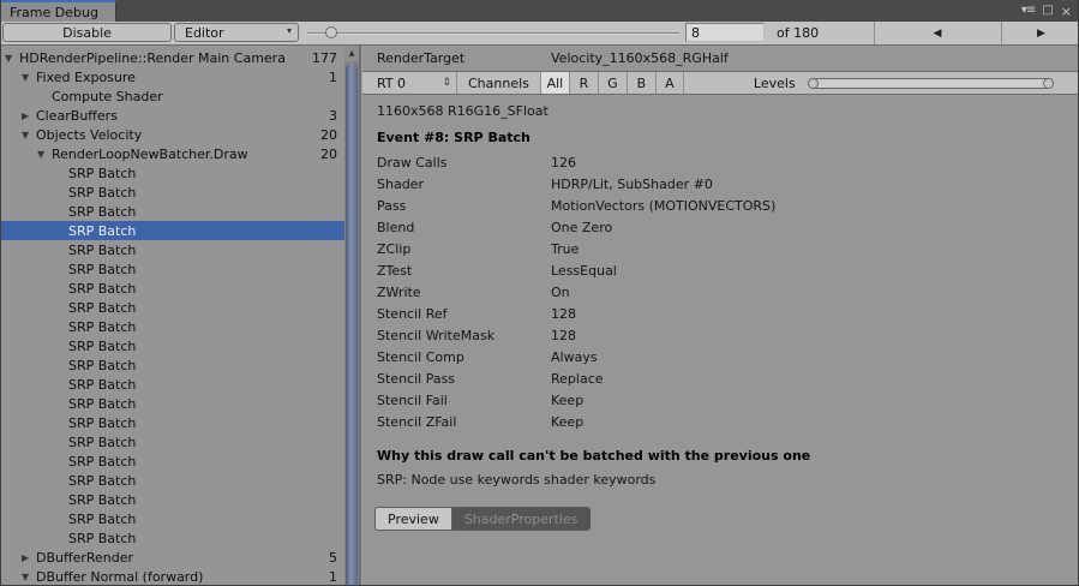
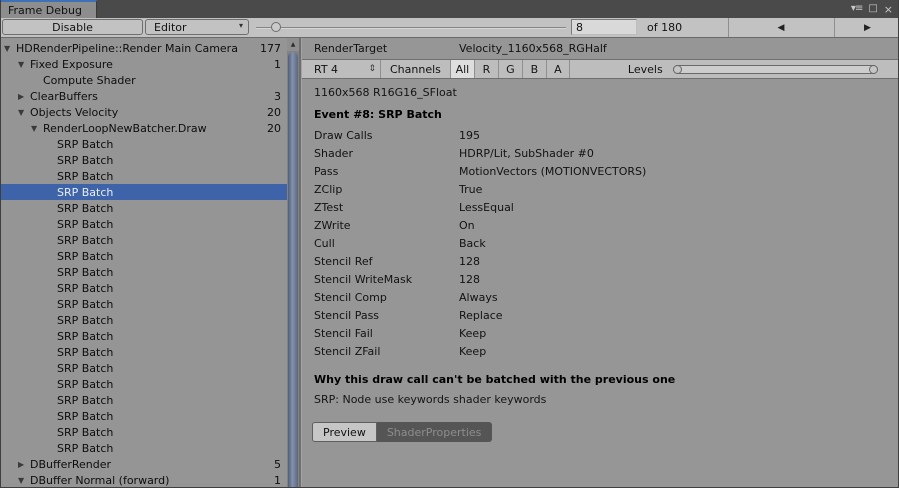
  Frame Debug
  ▾≡
  □
  ×
  Disable
  Editor
  ▾
  8
  of 180
  ◀
  ▶
  ▼
  HDRenderPipeline::Render Main Camera
  177
  ▼
  Fixed Exposure
  1
  Compute Shader
  ▶
  ClearBuffers
  3
  ▼
  Objects Velocity
  20
  ▼
  RenderLoopNewBatcher.Draw
  20
  SRP Batch
  SRP Batch
  SRP Batch
  SRP Batch
  SRP Batch
  SRP Batch
  SRP Batch
  SRP Batch
  SRP Batch
  SRP Batch
  SRP Batch
  SRP Batch
  SRP Batch
  SRP Batch
  SRP Batch
  SRP Batch
  SRP Batch
  SRP Batch
  SRP Batch
  SRP Batch
  ▶
  DBufferRender
  5
  ▼
  DBuffer Normal (forward)
  1
  RenderTarget
  Velocity_1160x568_RGHalf
- RT 0
+ RT 4
  ⇕
  Channels
  All
  R
  G
  B
  A
  Levels
  1160x568 R16G16_SFloat
  Event #8: SRP Batch
  Draw Calls
- 126
+ 195
  Shader
  HDRP/Lit, SubShader #0
  Pass
  MotionVectors (MOTIONVECTORS)
- Blend
- One Zero
  ZClip
  True
  ZTest
  LessEqual
  ZWrite
  On
+ Cull
+ Back
  Stencil Ref
  128
  Stencil WriteMask
  128
  Stencil Comp
  Always
  Stencil Pass
  Replace
  Stencil Fail
  Keep
  Stencil ZFail
  Keep
  Why this draw call can't be batched with the previous one
  SRP: Node use keywords shader keywords
  Preview
  ShaderProperties
